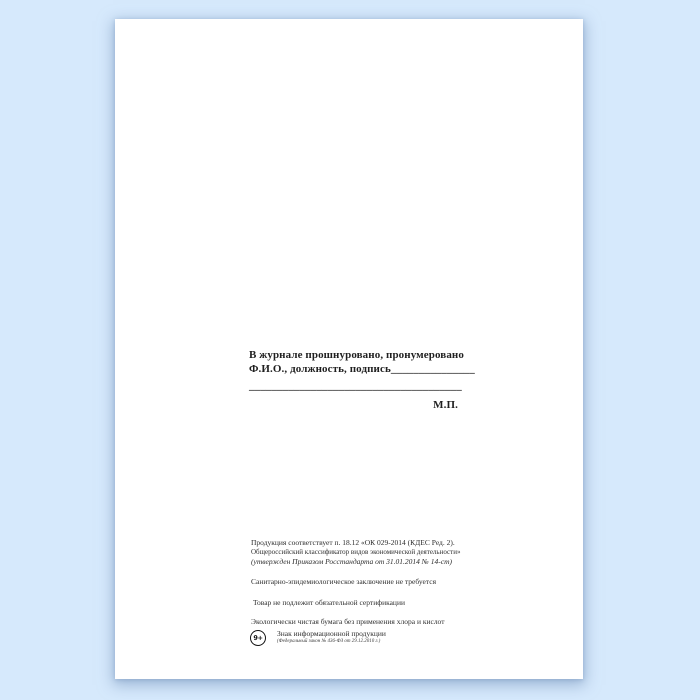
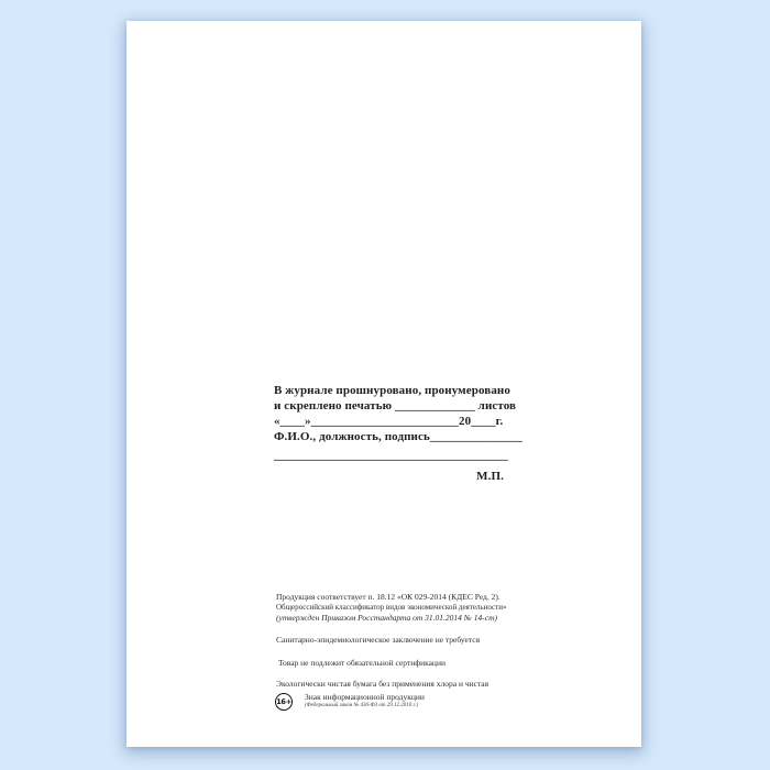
  В журнале прошнуровано, пронумеровано
+ и скреплено печатью _____________ листов
+ «____»________________________20____г.
  Ф.И.О., должность, подпись_______________
  ______________________________________
  М.П.
  Продукция соответствует п. 18.12 «ОК 029-2014 (КДЕС Ред. 2).
  Общероссийский классификатор видов экономической деятельности»
  (утвержден Приказом Росстандарта от 31.01.2014 № 14-ст)
  Санитарно-эпидемиологическое заключение не требуется
  Товар не подлежит обязательной сертификации
- Экологически чистая бумага без применения хлора и кислот
+ Экологически чистая бумага без применения хлора и чистая
- 9+
+ 16+
  Знак информационной продукции
